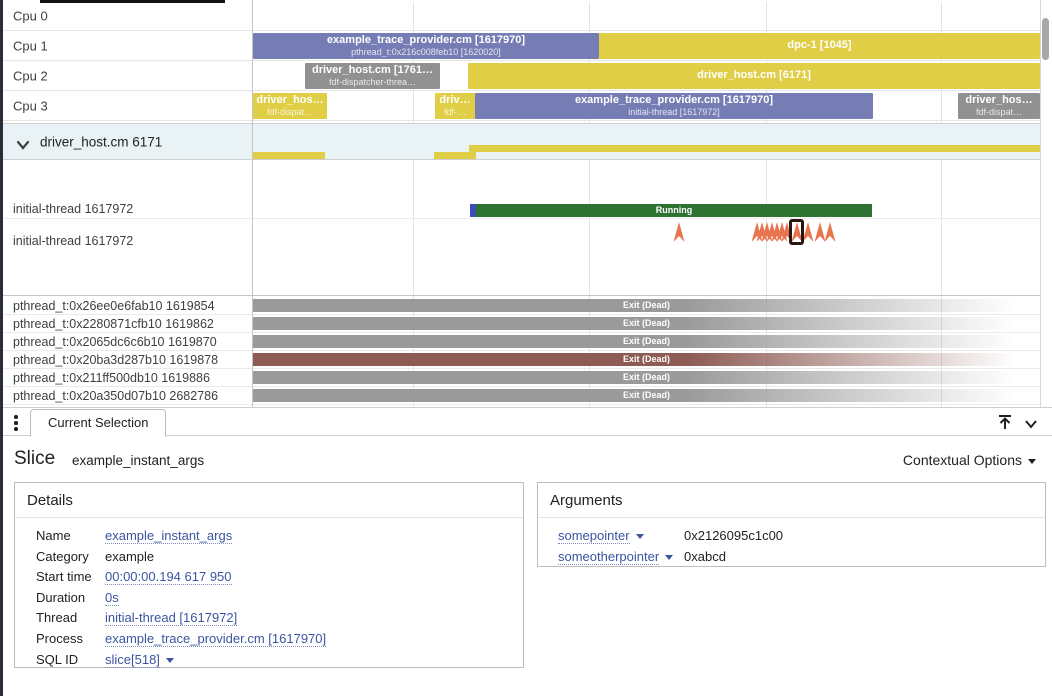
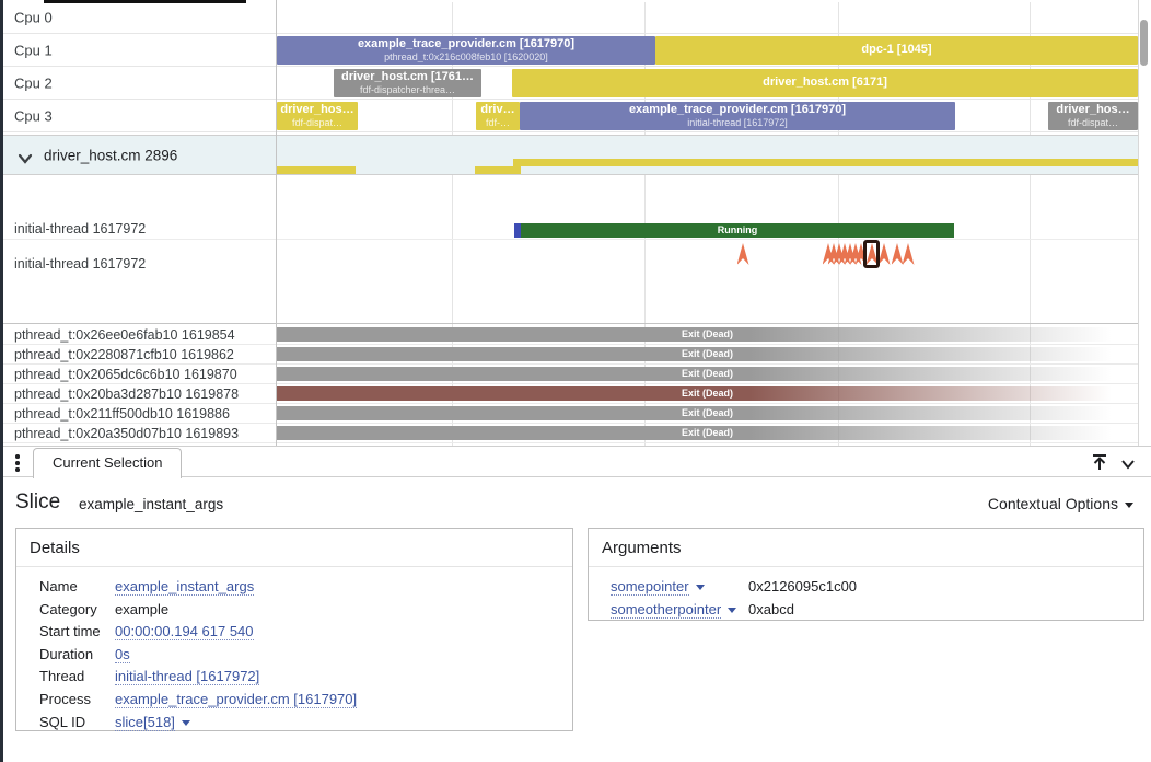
  Cpu 0
  Cpu 1
  example_trace_provider.cm [1617970]
  pthread_t:0x216c008feb10 [1620020]
  dpc-1 [1045]
  Cpu 2
  driver_host.cm [1761…
  fdf-dispatcher-threa…
  driver_host.cm [6171]
  Cpu 3
  driver_hos…
  fdf-dispat…
  driv…
  fdf-…
  example_trace_provider.cm [1617970]
  initial-thread [1617972]
  driver_hos…
  fdf-dispat…
- driver_host.cm 6171
+ driver_host.cm 2896
  initial-thread 1617972
  Running
  initial-thread 1617972
  pthread_t:0x26ee0e6fab10 1619854
  Exit (Dead)
  pthread_t:0x2280871cfb10 1619862
  Exit (Dead)
  pthread_t:0x2065dc6c6b10 1619870
  Exit (Dead)
  pthread_t:0x20ba3d287b10 1619878
  Exit (Dead)
  pthread_t:0x211ff500db10 1619886
  Exit (Dead)
- pthread_t:0x20a350d07b10 2682786
+ pthread_t:0x20a350d07b10 1619893
  Exit (Dead)
  Current Selection
  Slice
  example_instant_args
  Contextual Options
  Details
  Name
  example_instant_args
  Category
  example
  Start time
- 00:00:00.194 617 950
+ 00:00:00.194 617 540
  Duration
  0s
  Thread
  initial-thread [1617972]
  Process
  example_trace_provider.cm [1617970]
  SQL ID
  slice[518]
  Arguments
  somepointer
  0x2126095c1c00
  someotherpointer
  0xabcd
